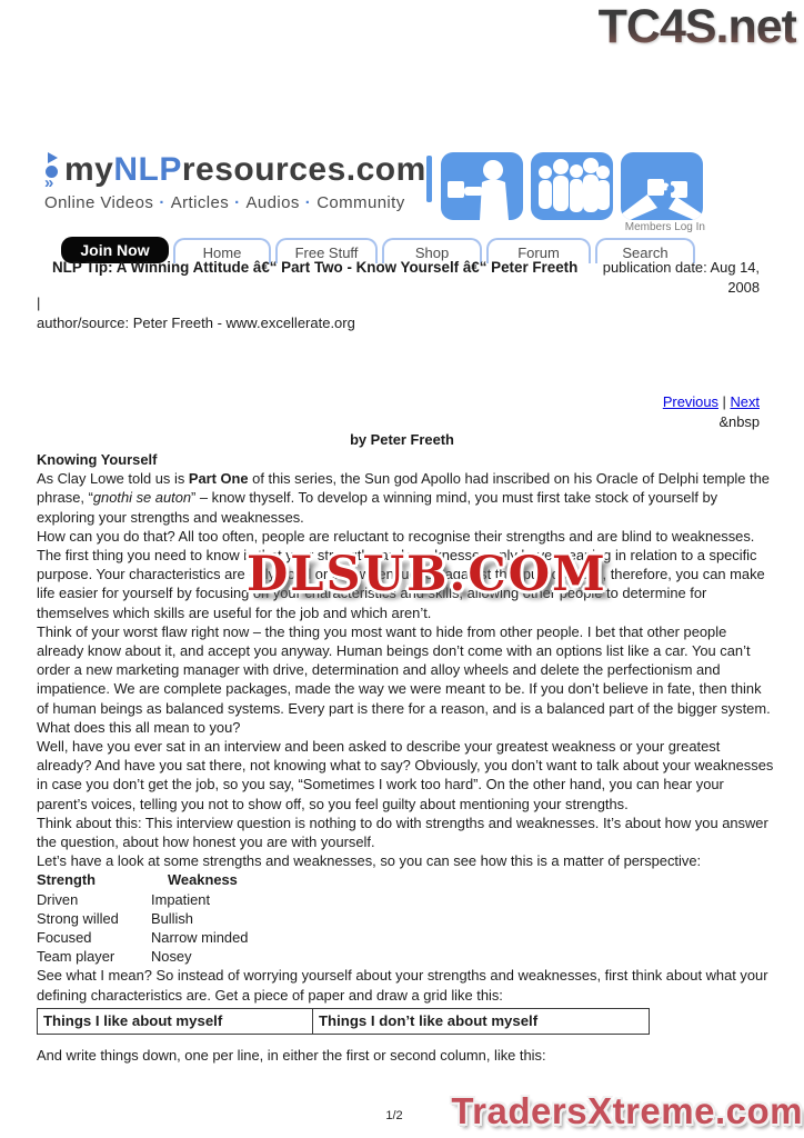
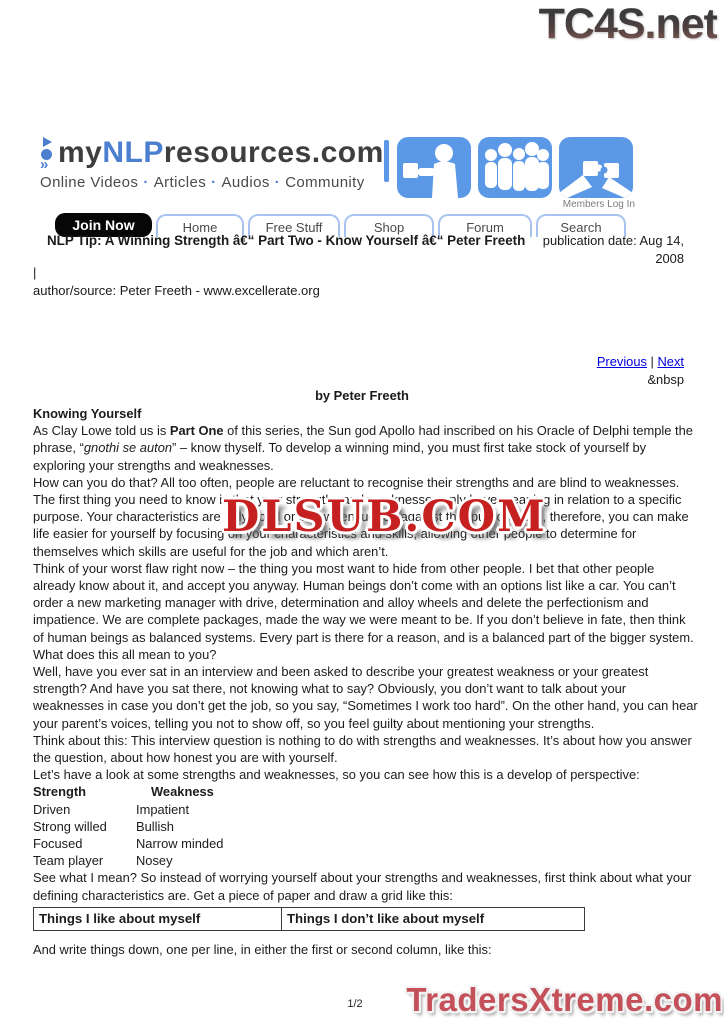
  TC4S.net
  »
  myNLPresources.com
  Online Videos · Articles · Audios · Community
  Members Log In
  Join Now
  Home
  Free Stuff
  Shop
  Forum
  Search
- NLP Tip: A Winning Attitude â€“ Part Two - Know Yourself â€“ Peter Freeth
+ NLP Tip: A Winning Strength â€“ Part Two - Know Yourself â€“ Peter Freeth
  publication date: Aug 14,
  2008
  |
  author/source: Peter Freeth - www.excellerate.org
  Previous | Next
  &nbsp
  by Peter Freeth
  Knowing Yourself
  As Clay Lowe told us is Part One of this series, the Sun god Apollo had inscribed on his Oracle of Delphi temple the phrase, “gnothi se auton” – know thyself. To develop a winning mind, you must first take stock of yourself by exploring your strengths and weaknesses.
  How can you do that? All too often, people are reluctant to recognise their strengths and are blind to weaknesses.
  The first thing you need to know is that your strengths and weaknesses only have meaning in relation to a specific purpose. Your characteristics are only good or bad when judged against that purpose and, therefore, you can make life easier for yourself by focusing on your characteristics and skills, allowing other people to determine for themselves which skills are useful for the job and which aren’t.
  Think of your worst flaw right now – the thing you most want to hide from other people. I bet that other people already know about it, and accept you anyway. Human beings don’t come with an options list like a car. You can’t order a new marketing manager with drive, determination and alloy wheels and delete the perfectionism and impatience. We are complete packages, made the way we were meant to be. If you don’t believe in fate, then think of human beings as balanced systems. Every part is there for a reason, and is a balanced part of the bigger system.
  What does this all mean to you?
- Well, have you ever sat in an interview and been asked to describe your greatest weakness or your greatest already? And have you sat there, not knowing what to say? Obviously, you don’t want to talk about your weaknesses in case you don’t get the job, so you say, “Sometimes I work too hard”. On the other hand, you can hear your parent’s voices, telling you not to show off, so you feel guilty about mentioning your strengths.
+ Well, have you ever sat in an interview and been asked to describe your greatest weakness or your greatest strength? And have you sat there, not knowing what to say? Obviously, you don’t want to talk about your weaknesses in case you don’t get the job, so you say, “Sometimes I work too hard”. On the other hand, you can hear your parent’s voices, telling you not to show off, so you feel guilty about mentioning your strengths.
  Think about this: This interview question is nothing to do with strengths and weaknesses. It’s about how you answer the question, about how honest you are with yourself.
- Let’s have a look at some strengths and weaknesses, so you can see how this is a matter of perspective:
+ Let’s have a look at some strengths and weaknesses, so you can see how this is a develop of perspective:
  Strength
  Weakness
  Driven
  Impatient
  Strong willed
  Bullish
  Focused
  Narrow minded
  Team player
  Nosey
  See what I mean? So instead of worrying yourself about your strengths and weaknesses, first think about what your defining characteristics are. Get a piece of paper and draw a grid like this:
  Things I like about myself	Things I don’t like about myself
  And write things down, one per line, in either the first or second column, like this:
  DLSUB.COM
  1/2
  TradersXtreme.com
